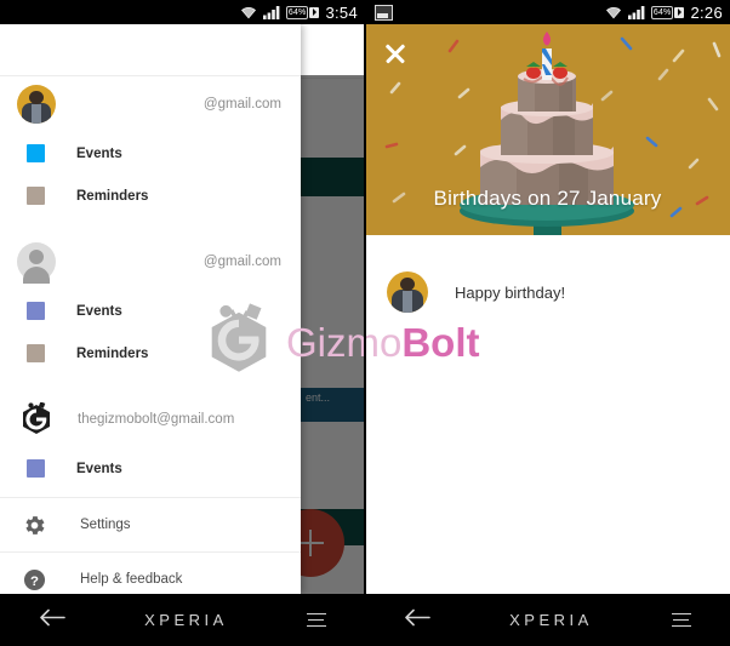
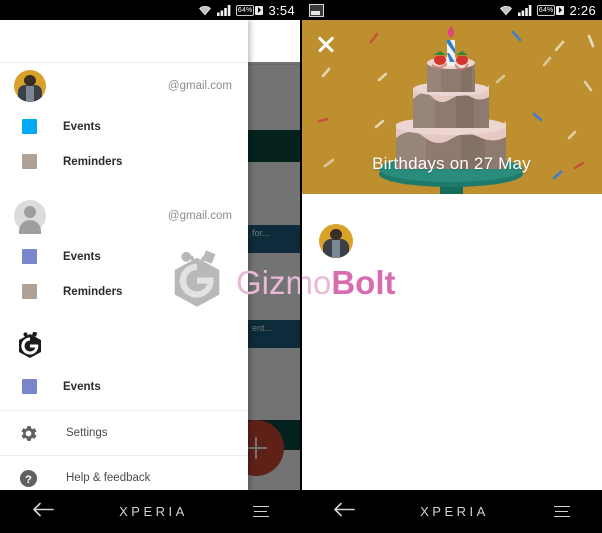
  3:54
+ for...
  ent...
  @gmail.com
  Events
  Reminders
  @gmail.com
  Events
  Reminders
- thegizmobolt@gmail.com
  Events
  Settings
  ?
  Help & feedback
  XPERIA
  2:26
- Birthdays on 27 January
+ Birthdays on 27 May
- Happy birthday!
  XPERIA
  GizoBolt
